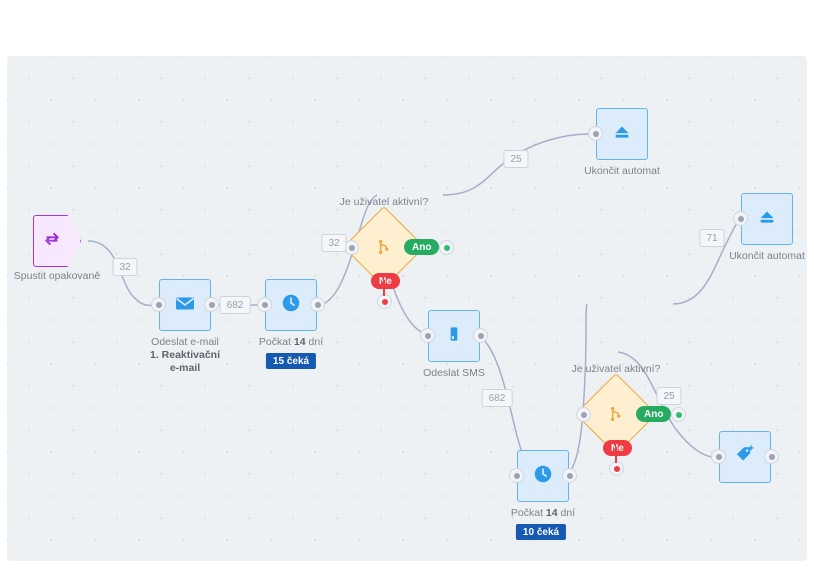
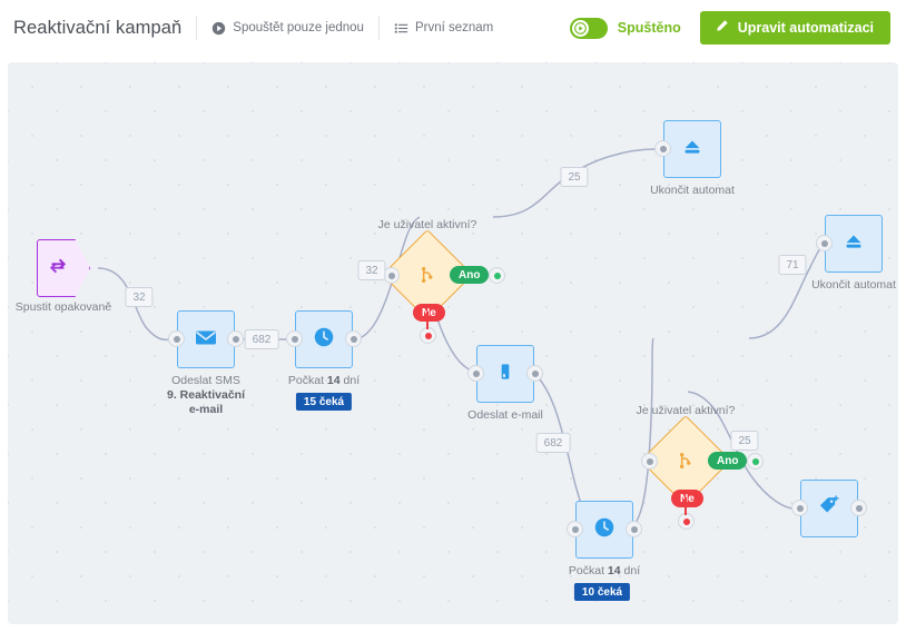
+ Reaktivační kampaň
+ Spouštět pouze jednou
+ První seznam
+ Spuštěno
+ Upravit automatizaci
  Spustit opakovaně
- Odeslat e-mail
+ Odeslat SMS
- 1. Reaktivační
+ 9. Reaktivační
  e-mail
  Počkat 14 dní
  15 čeká
  Je uživatel aktivní?
  Ano
  Ukončit automat
- Odeslat SMS
+ Odeslat e-mail
  Počkat 14 dní
  10 čeká
  Je uživatel aktivní?
  Ano
  Ukončit automat
  32
  682
  32
  25
  682
  71
  25
